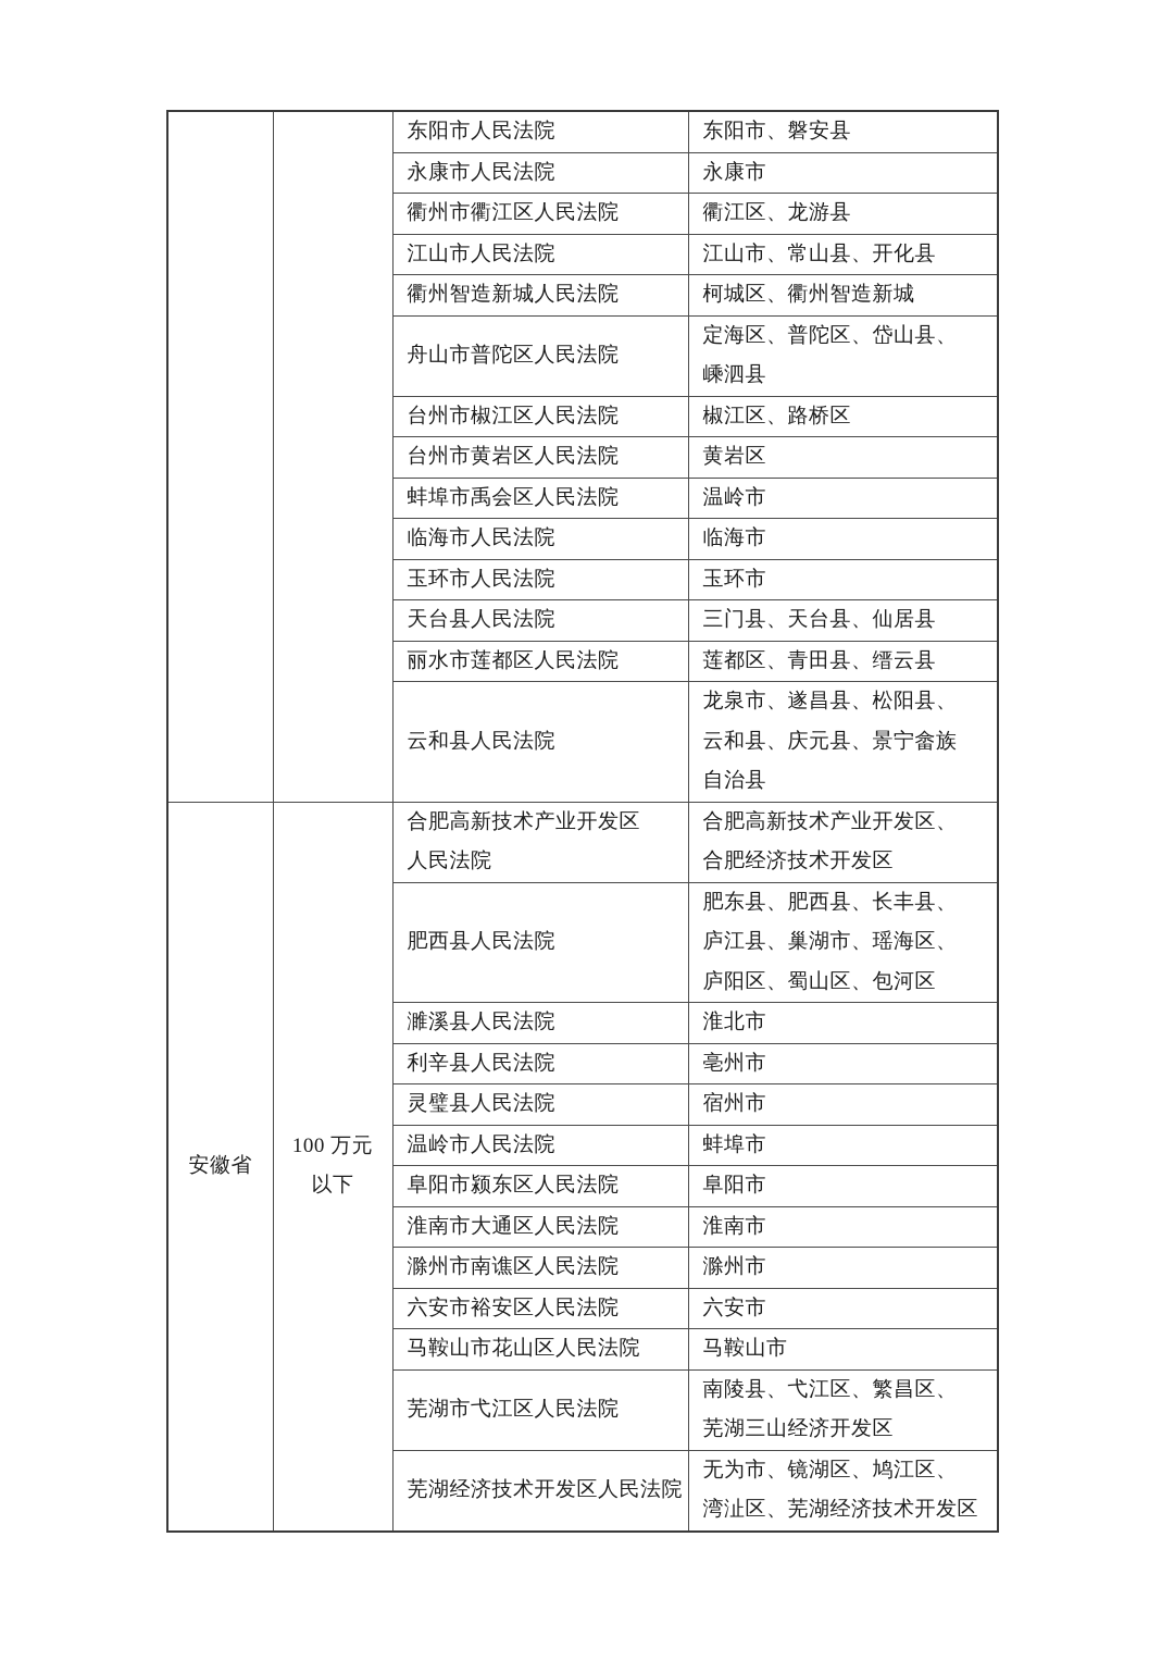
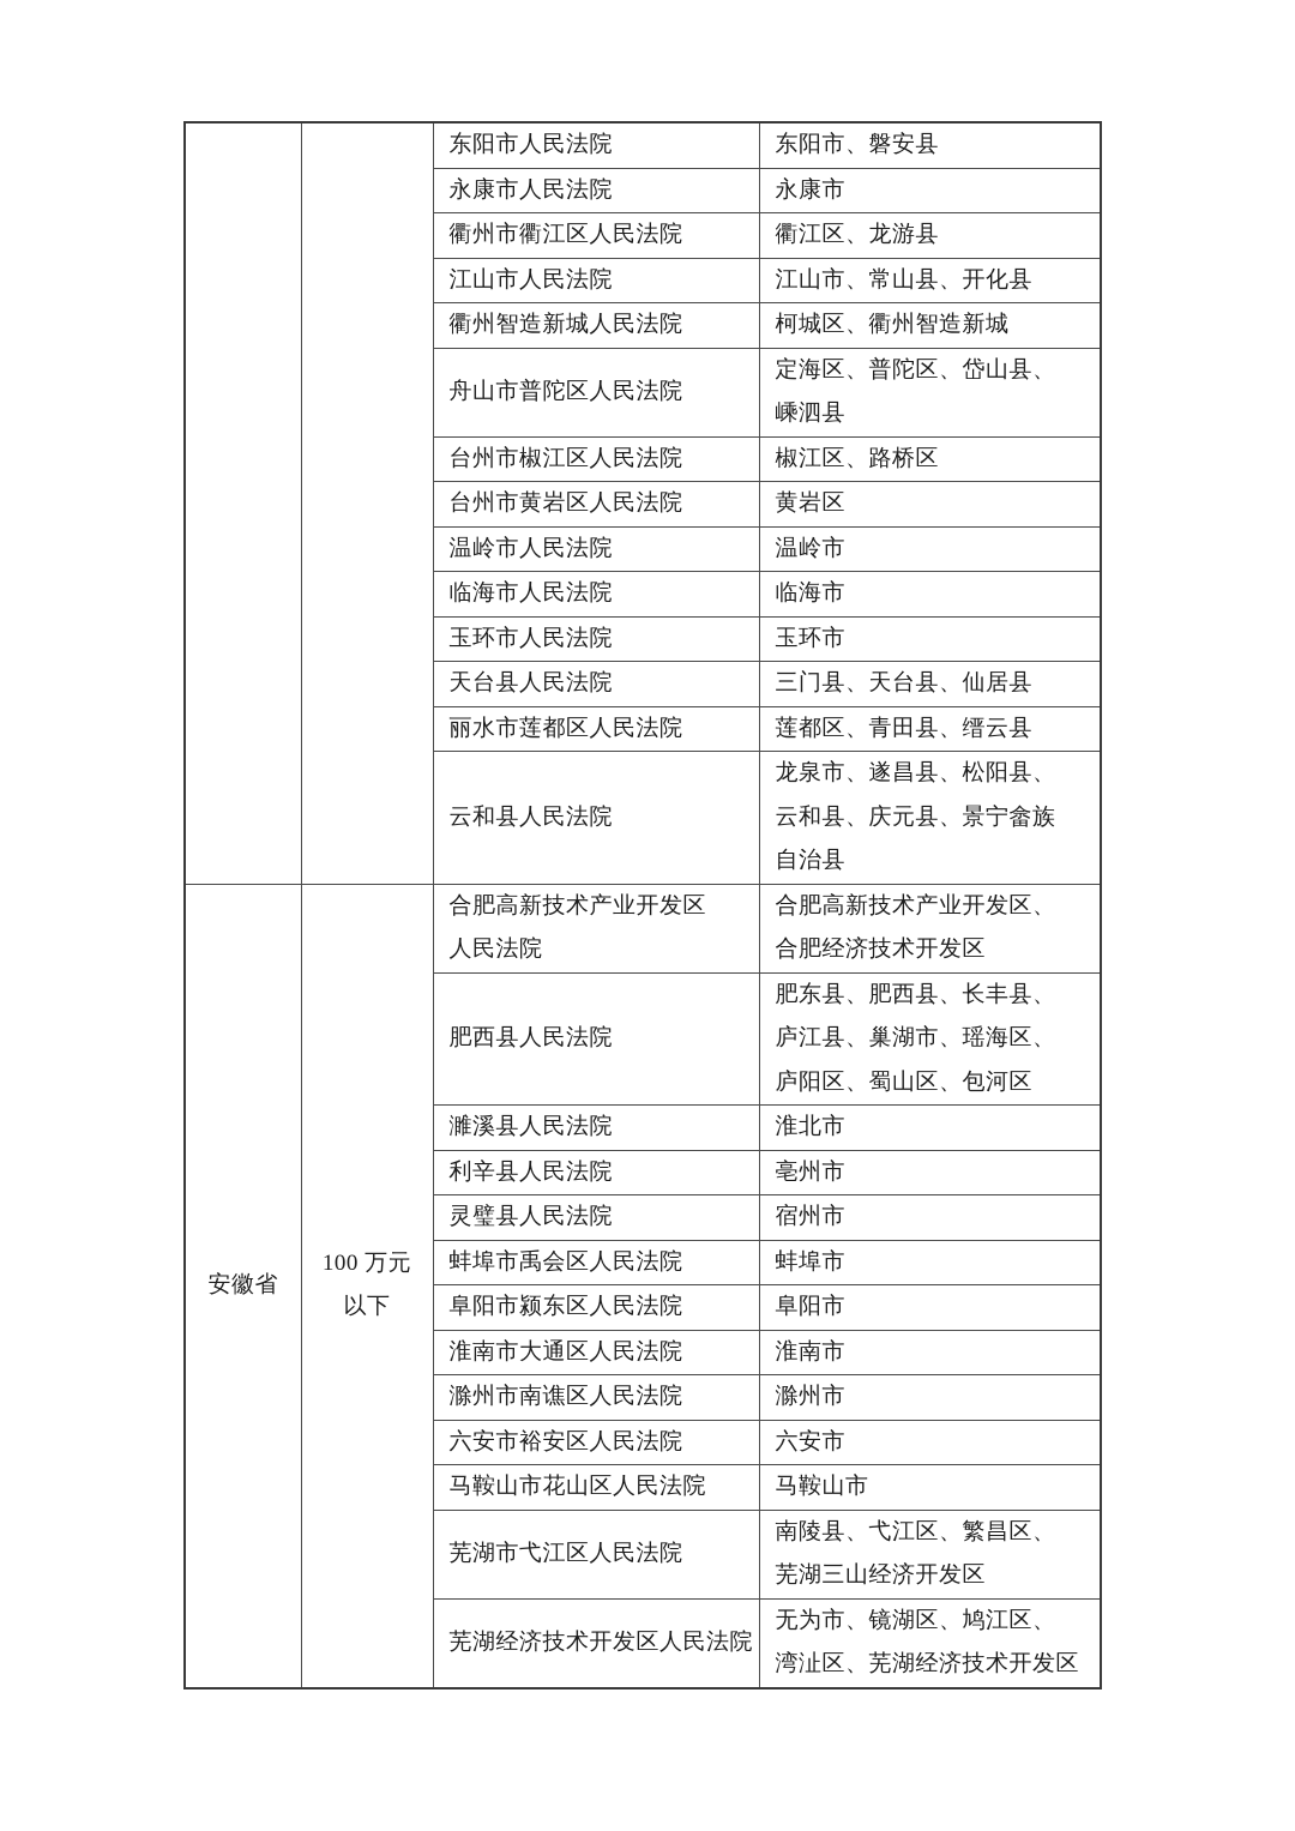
  		东阳市人民法院	东阳市、磐安县
  永康市人民法院	永康市
  衢州市衢江区人民法院	衢江区、龙游县
  江山市人民法院	江山市、常山县、开化县
  衢州智造新城人民法院	柯城区、衢州智造新城
  舟山市普陀区人民法院	定海区、普陀区、岱山县、 嵊泗县
  台州市椒江区人民法院	椒江区、路桥区
  台州市黄岩区人民法院	黄岩区
- 蚌埠市禹会区人民法院	温岭市
+ 温岭市人民法院	温岭市
  临海市人民法院	临海市
  玉环市人民法院	玉环市
  天台县人民法院	三门县、天台县、仙居县
  丽水市莲都区人民法院	莲都区、青田县、缙云县
  云和县人民法院	龙泉市、遂昌县、松阳县、 云和县、庆元县、景宁畲族 自治县
  安徽省	100 万元 以下	合肥高新技术产业开发区 人民法院	合肥高新技术产业开发区、 合肥经济技术开发区
  肥西县人民法院	肥东县、肥西县、长丰县、 庐江县、巢湖市、瑶海区、 庐阳区、蜀山区、包河区
  濉溪县人民法院	淮北市
  利辛县人民法院	亳州市
  灵璧县人民法院	宿州市
- 温岭市人民法院	蚌埠市
+ 蚌埠市禹会区人民法院	蚌埠市
  阜阳市颍东区人民法院	阜阳市
  淮南市大通区人民法院	淮南市
  滁州市南谯区人民法院	滁州市
  六安市裕安区人民法院	六安市
  马鞍山市花山区人民法院	马鞍山市
  芜湖市弋江区人民法院	南陵县、弋江区、繁昌区、 芜湖三山经济开发区
  芜湖经济技术开发区人民法院	无为市、镜湖区、鸠江区、 湾沚区、芜湖经济技术开发区
